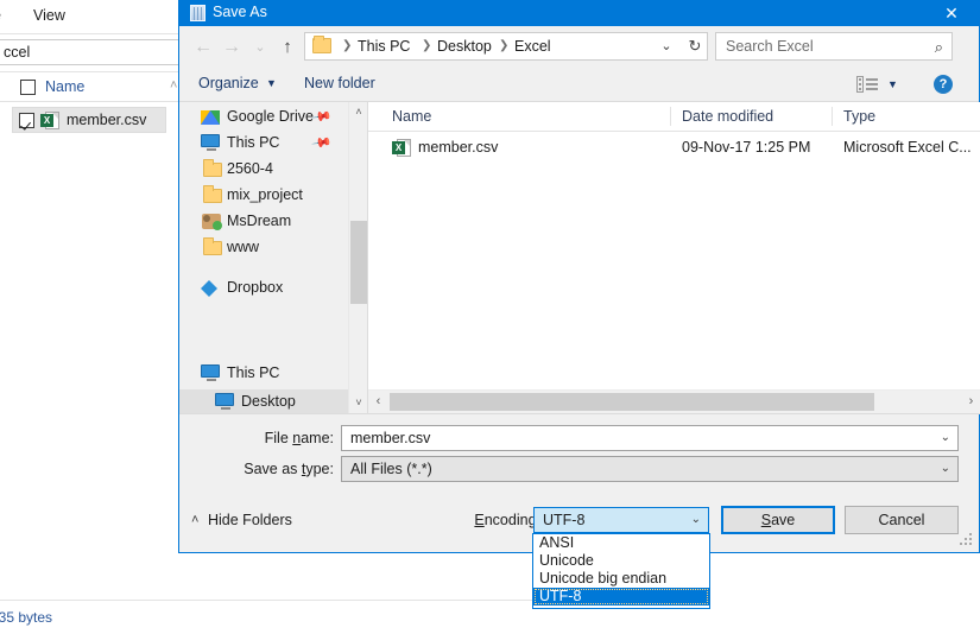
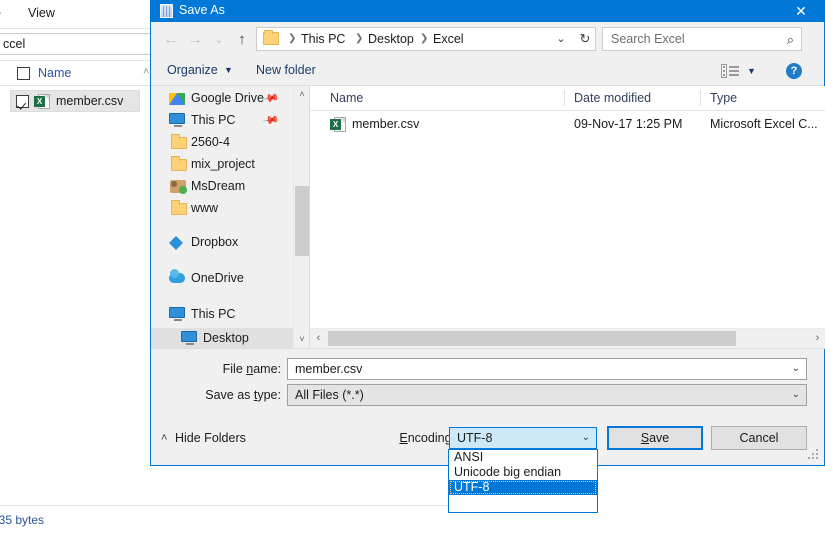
  View
  ccel
  Name
  ˄
  X
  member.csv
  35 bytes
  Save As
  ✕
  ←
  →
  ⌄
  ↑
  ❯
  This PC
  ❯
  Desktop
  ❯
  Excel
  ⌄
  ↻
  Search Excel
  ⌕
  Organize
  ▼
  New folder
  ▼
  ?
  Google Drive
  This PC
  2560-4
  mix_project
  MsDream
  www
  Dropbox
+ OneDrive
  This PC
  Desktop
  ˄
  ˅
  Name
  Date modified
  Type
  X
  member.csv
  09-Nov-17 1:25 PM
  Microsoft Excel C...
  ‹
  ›
  File name:
  member.csv
  ⌄
  Save as type:
  All Files (*.*)
  ⌄
  ˄
  Hide Folders
  Encodin
  UTF-8
  ⌄
  Save
  Cancel
  ANSI
- Unicode
  Unicode big endian
  UTF-8
